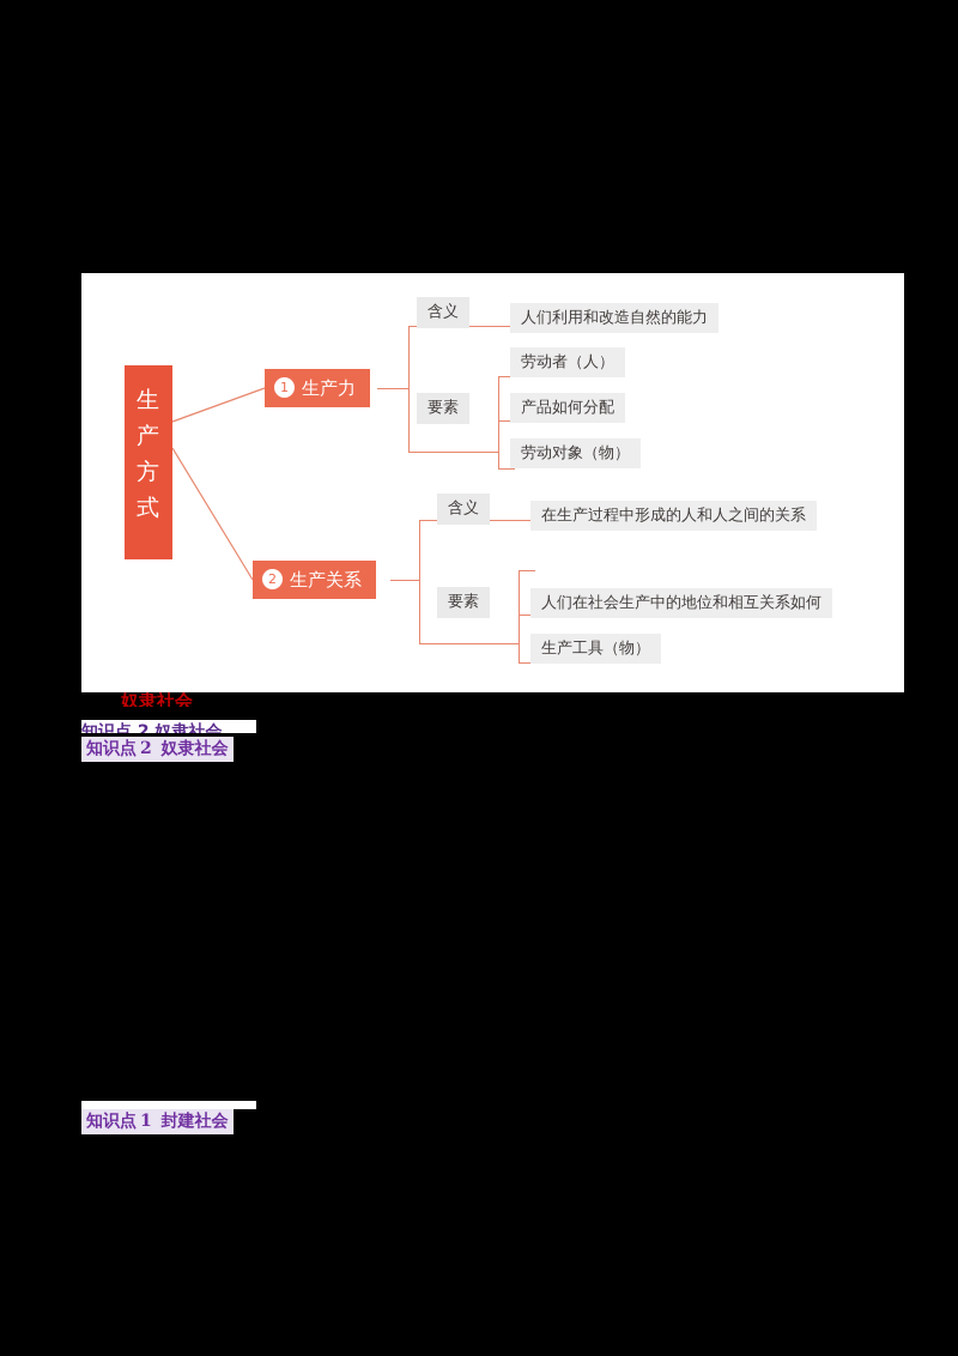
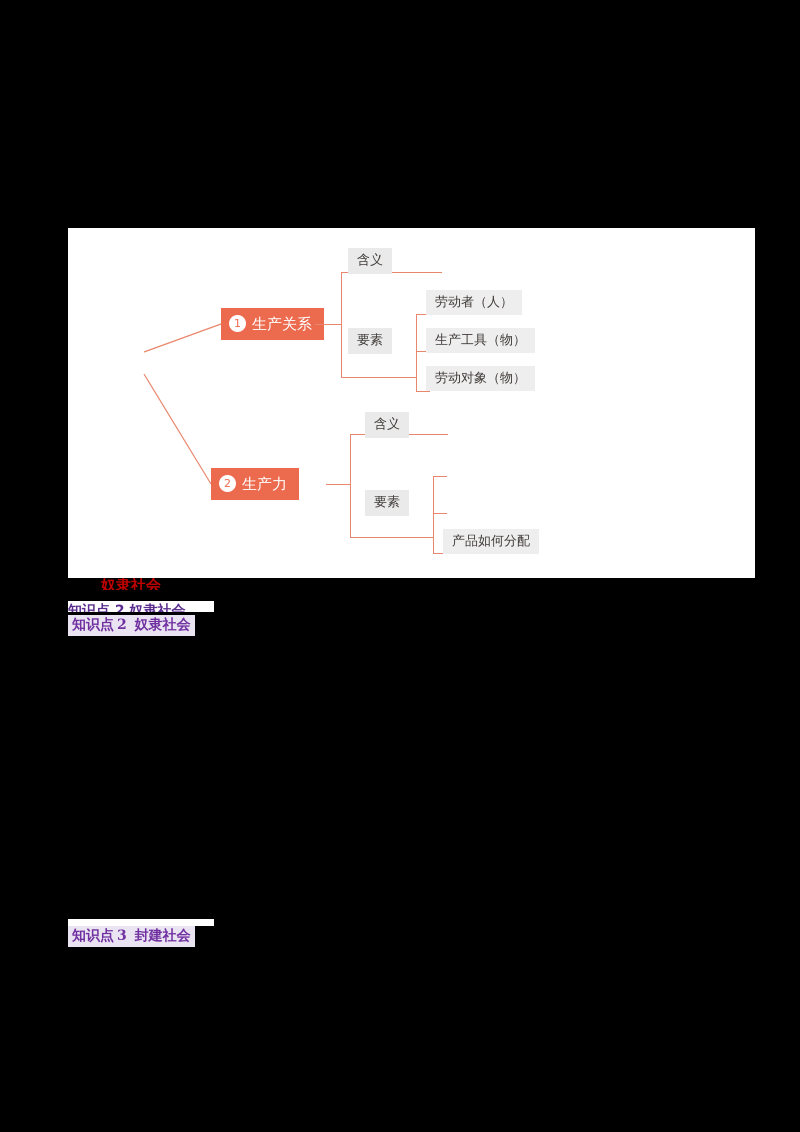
- 生
- 产
- 方
- 式
- 1 生产力
+ 1 生产关系
  含义
- 人们利用和改造自然的能力
  要素
  劳动者（人）
- 产品如何分配
+ 生产工具（物）
  劳动对象（物）
- 2 生产关系
+ 2 生产力
  含义
- 在生产过程中形成的人和人之间的关系
  要素
- 人们在社会生产中的地位和相互关系如何
- 生产工具（物）
+ 产品如何分配
  奴隶社会
  知识点 2 奴隶社会
  知识点 2 奴隶社会
- 知识点 1 封建社会
+ 知识点 3 封建社会
